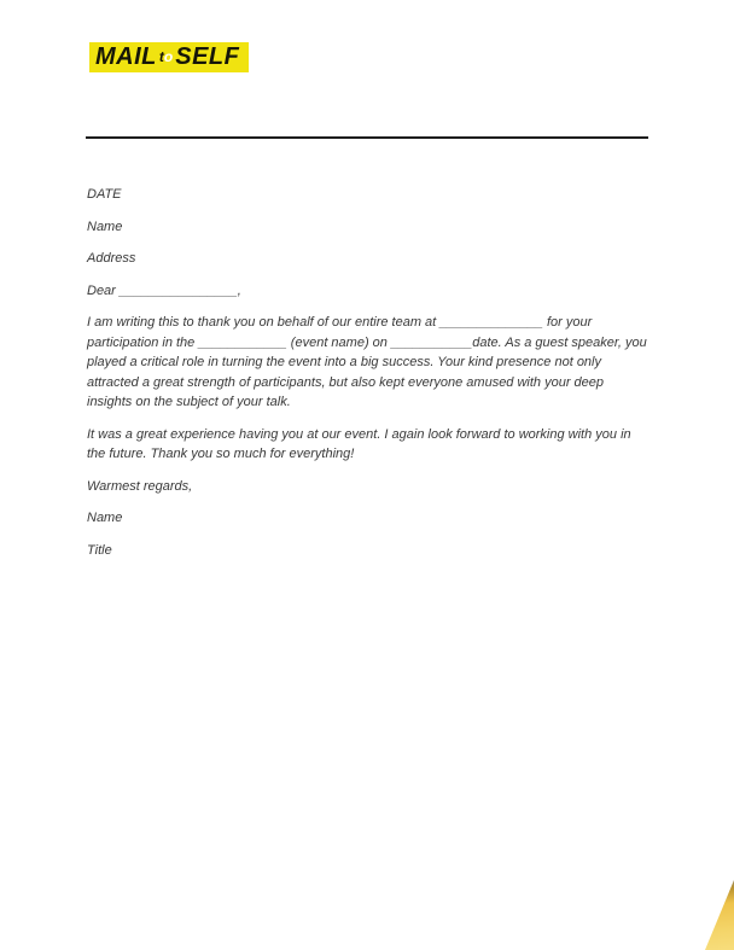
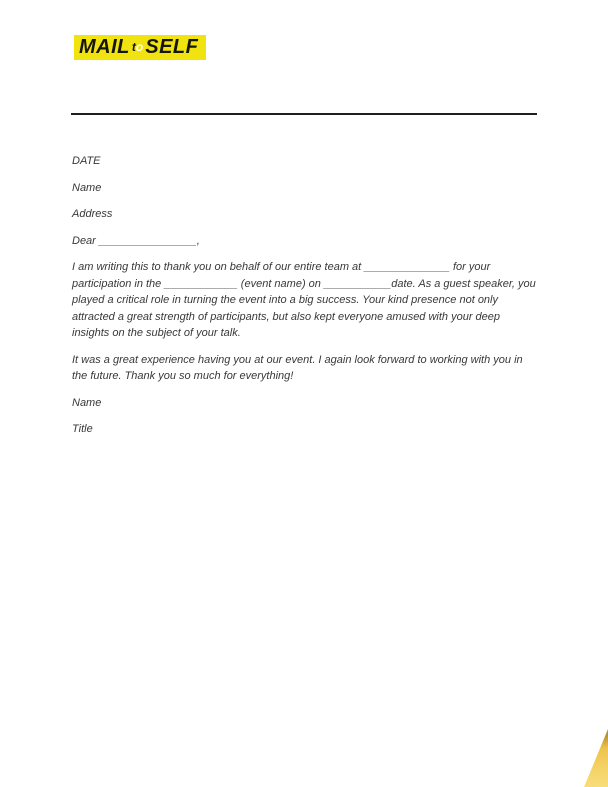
  MAIL
  t
  o
  SELF
  DATE
  Name
  Address
  Dear ________________,
  I am writing this to thank you on behalf of our entire team at ______________ for your
  participation in the ____________ (event name) on ___________date. As a guest speaker, you
  played a critical role in turning the event into a big success. Your kind presence not only
  attracted a great strength of participants, but also kept everyone amused with your deep
  insights on the subject of your talk.
  It was a great experience having you at our event. I again look forward to working with you in
  the future. Thank you so much for everything!
- Warmest regards,
  Name
  Title
